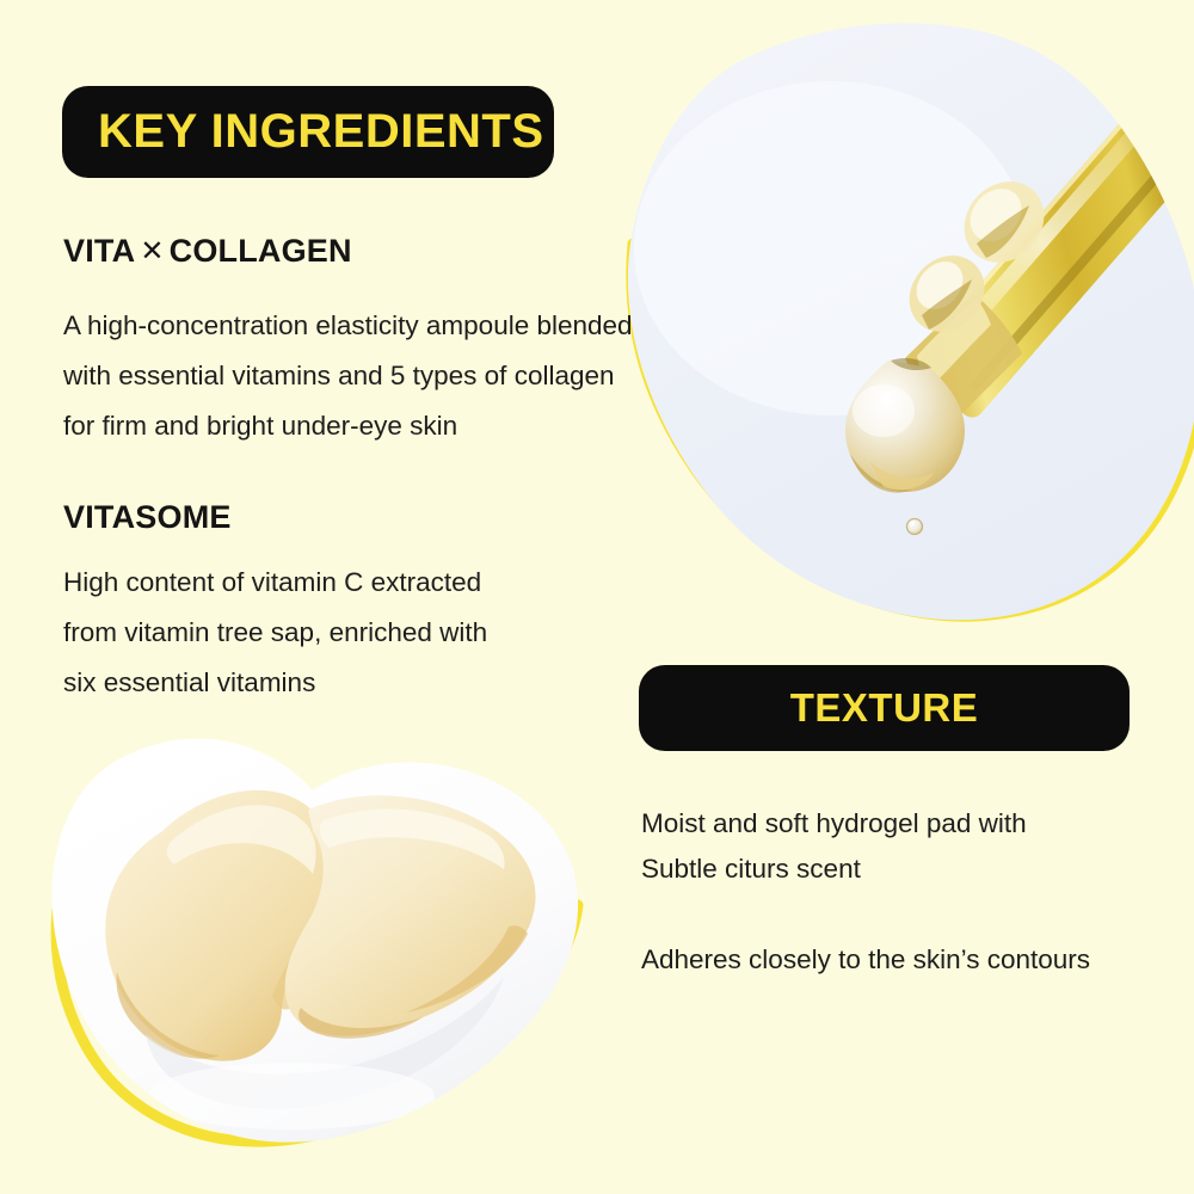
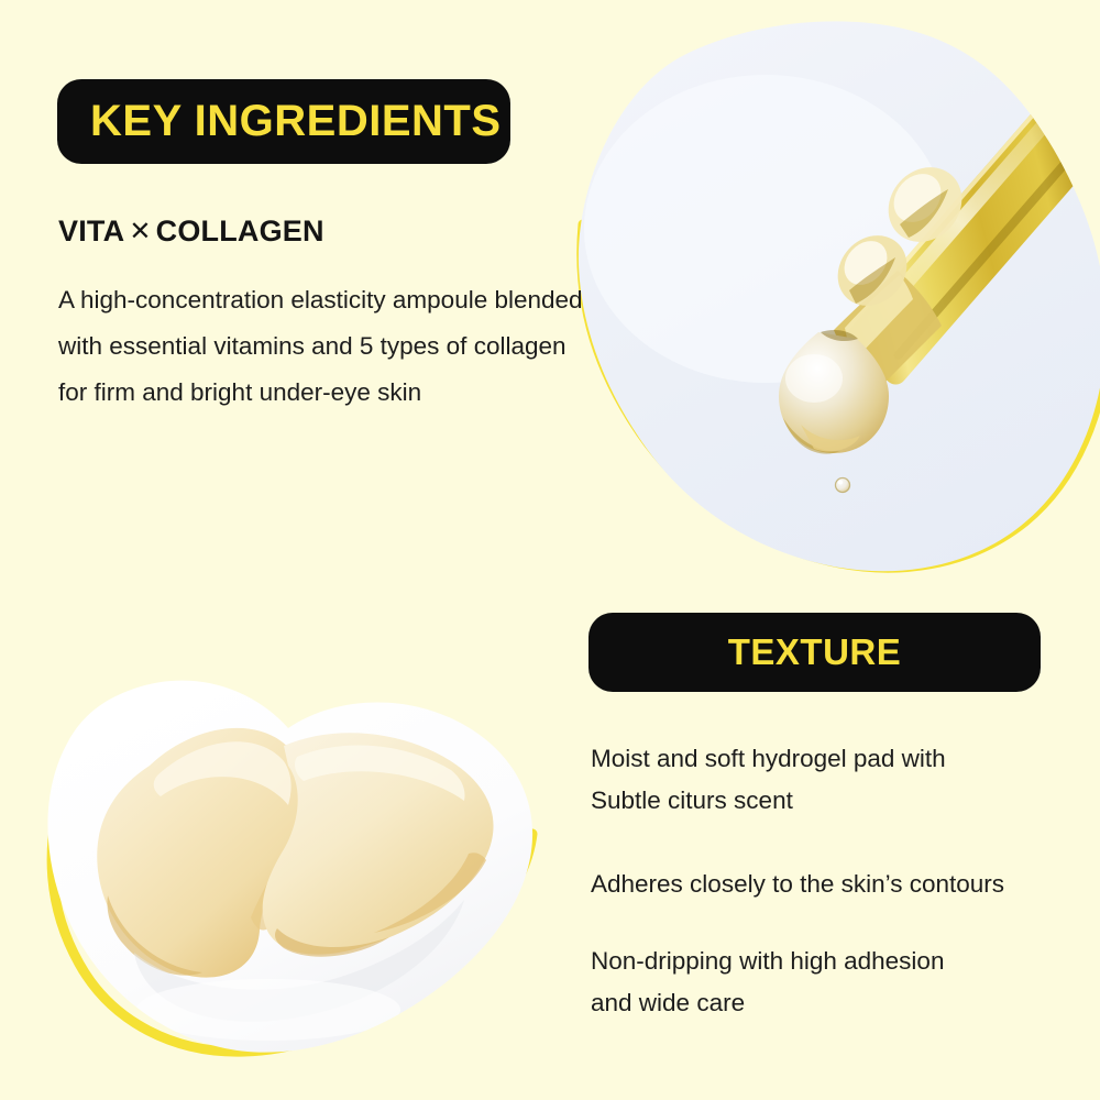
  KEY INGREDIENTS
  VITA ✕ COLLAGEN
  A high-concentration elasticity ampoule blended
  with essential vitamins and 5 types of collagen
  for firm and bright under-eye skin
- VITASOME
- High content of vitamin C extracted
- from vitamin tree sap, enriched with
- six essential vitamins
  TEXTURE
  Moist and soft hydrogel pad with
  Subtle citurs scent
  Adheres closely to the skin’s contours
+ Non-dripping with high adhesion
+ and wide care
